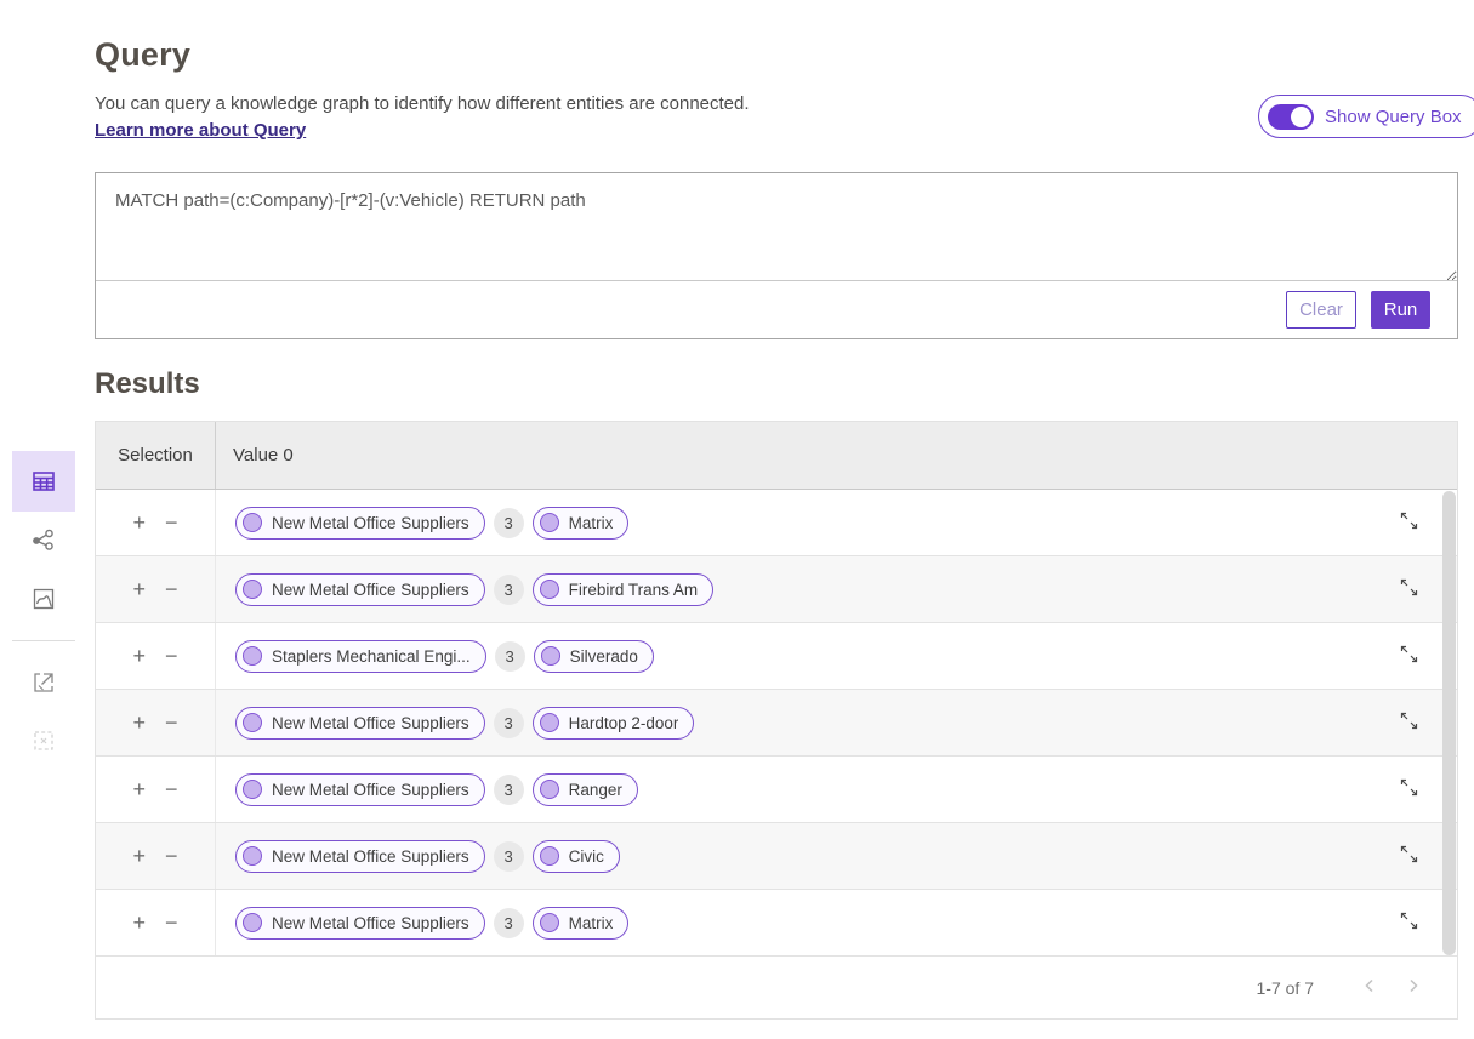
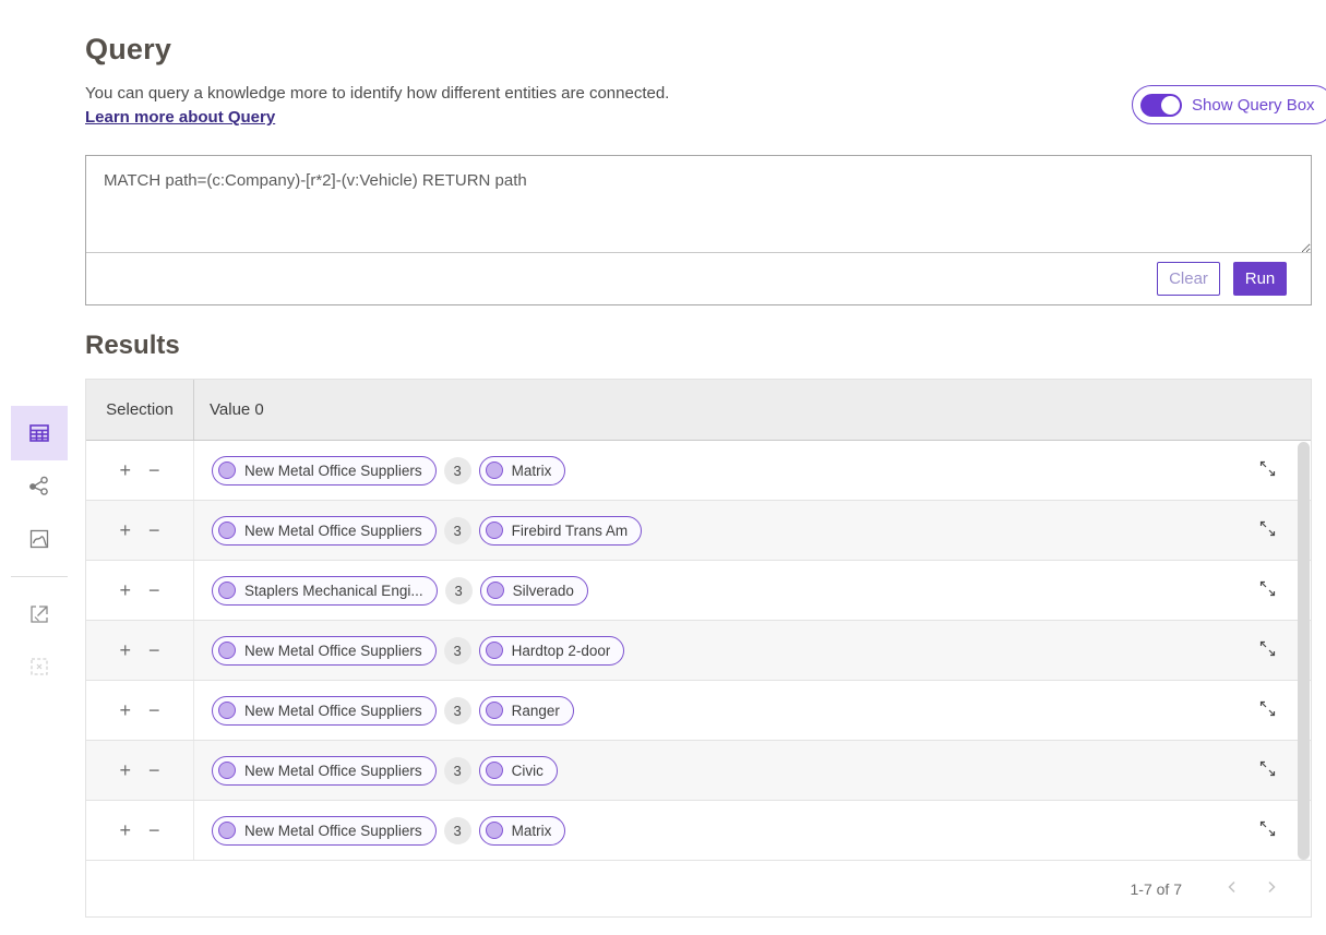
  Query
- You can query a knowledge graph to identify how different entities are connected.
+ You can query a knowledge more to identify how different entities are connected.
  Learn more about Query
  Show Query Box
  MATCH path=(c:Company)-[r*2]-(v:Vehicle) RETURN path
  Clear
  Run
  Results
  Selection
  Value 0
  +
  −
  New Metal Office Suppliers
  3
  Matrix
  +
  −
  New Metal Office Suppliers
  3
  Firebird Trans Am
  +
  −
  Staplers Mechanical Engi...
  3
  Silverado
  +
  −
  New Metal Office Suppliers
  3
  Hardtop 2-door
  +
  −
  New Metal Office Suppliers
  3
  Ranger
  +
  −
  New Metal Office Suppliers
  3
  Civic
  +
  −
  New Metal Office Suppliers
  3
  Matrix
  1-7 of 7
